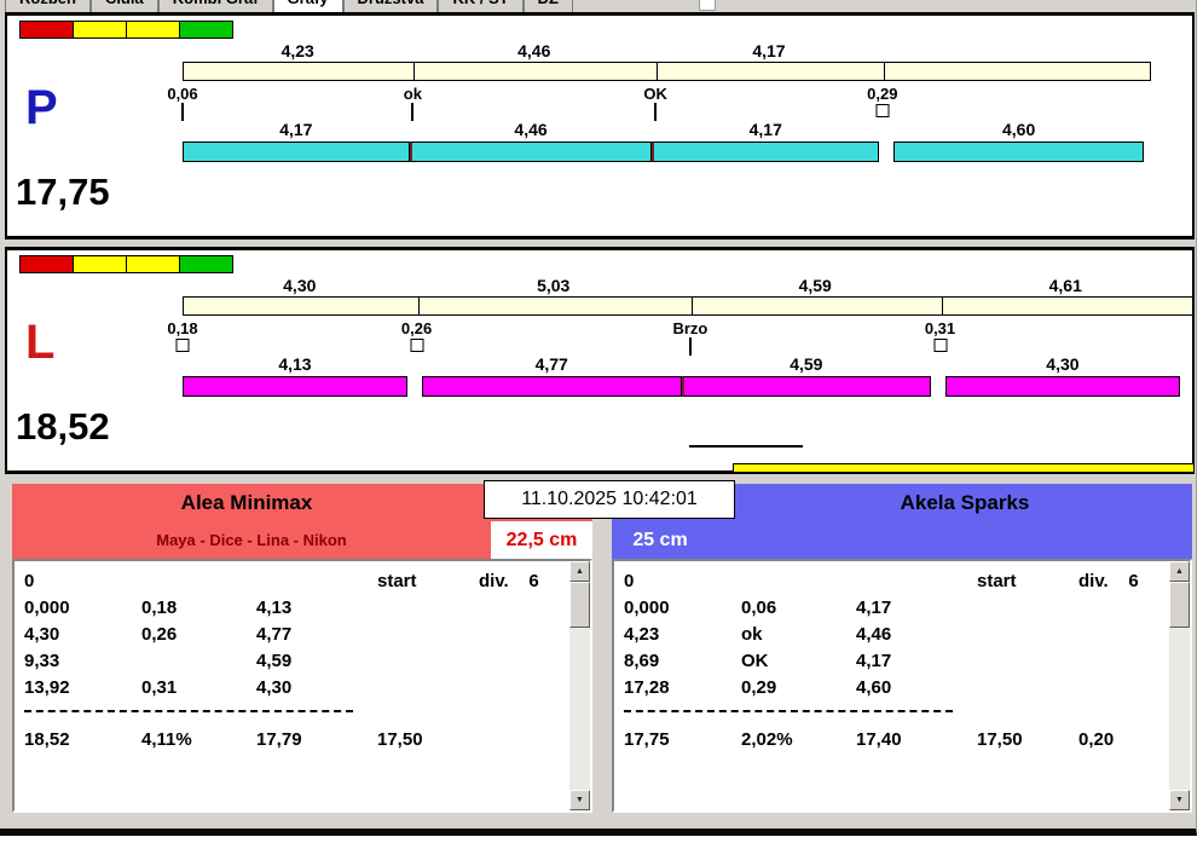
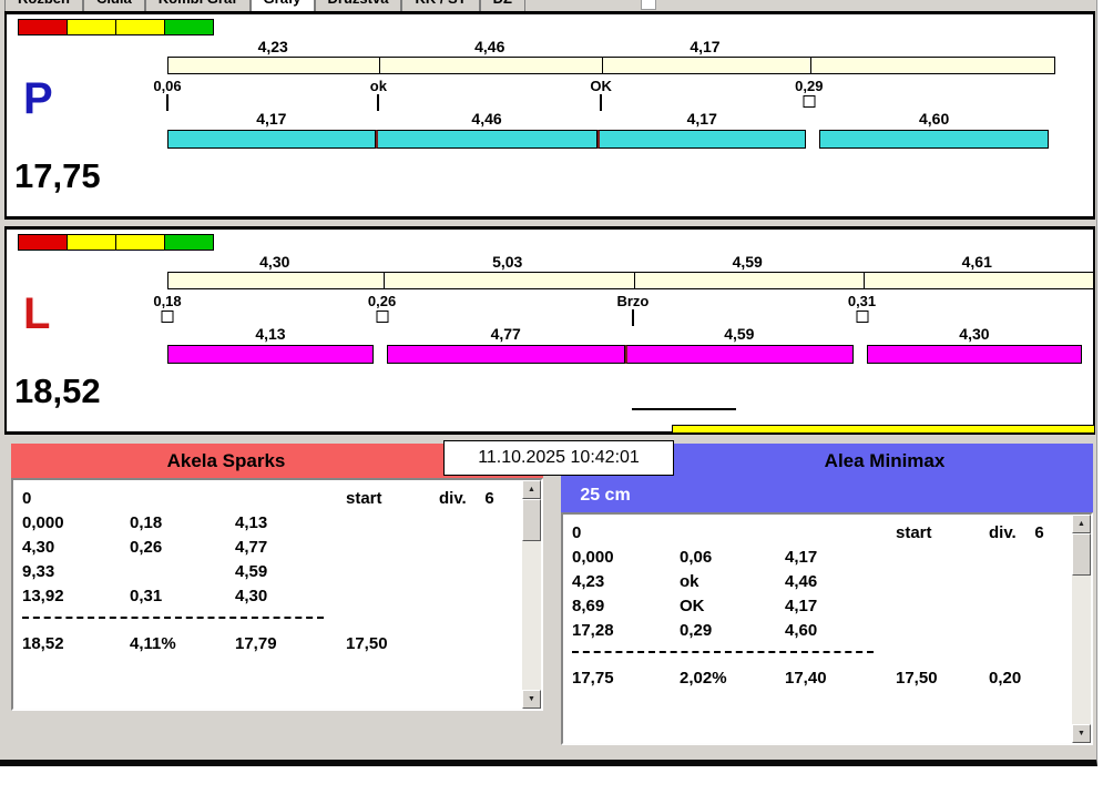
  4,23
  4,46
  4,17
  0,06
  ok
  OK
  0,29
  4,17
  4,46
  4,17
  4,60
  P
  17,75
  4,30
  5,03
  4,59
  4,61
  0,18
  0,26
  Brzo
  0,31
  4,13
  4,77
  4,59
  4,30
  L
  18,52
  11.10.2025 10:42:01
- Alea Minimax
+ Akela Sparks
- Maya - Dice - Lina - Nikon
- 22,5 cm
  0
  start
  div. 6
  0,000
  0,18
  4,13
  4,30
  0,26
  4,77
  9,33
  4,59
  13,92
  0,31
  4,30
  18,52
  4,11%
  17,79
  17,50
- Akela Sparks
+ Alea Minimax
  25 cm
  0
  start
  div. 6
  0,000
  0,06
  4,17
  4,23
  ok
  4,46
  8,69
  OK
  4,17
  17,28
  0,29
  4,60
  17,75
  2,02%
  17,40
  17,50
  0,20
